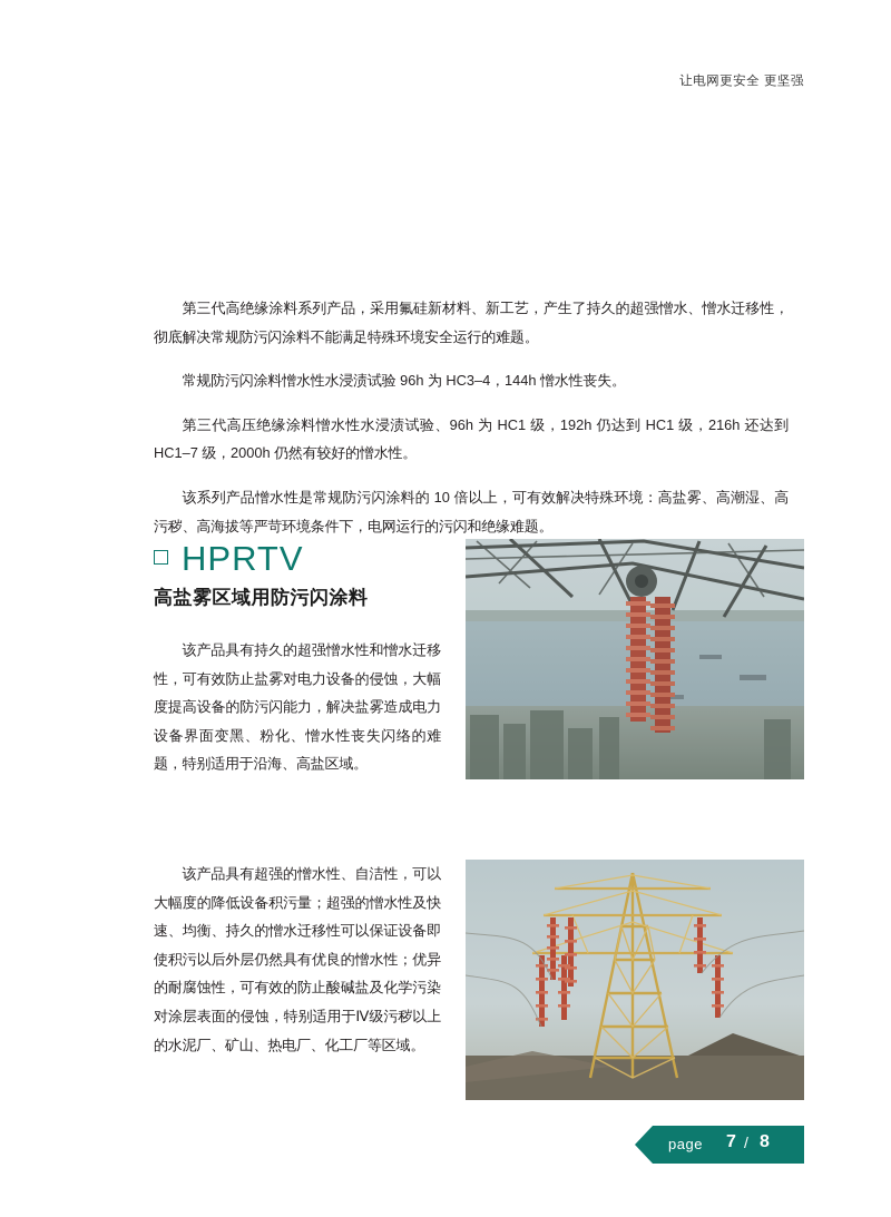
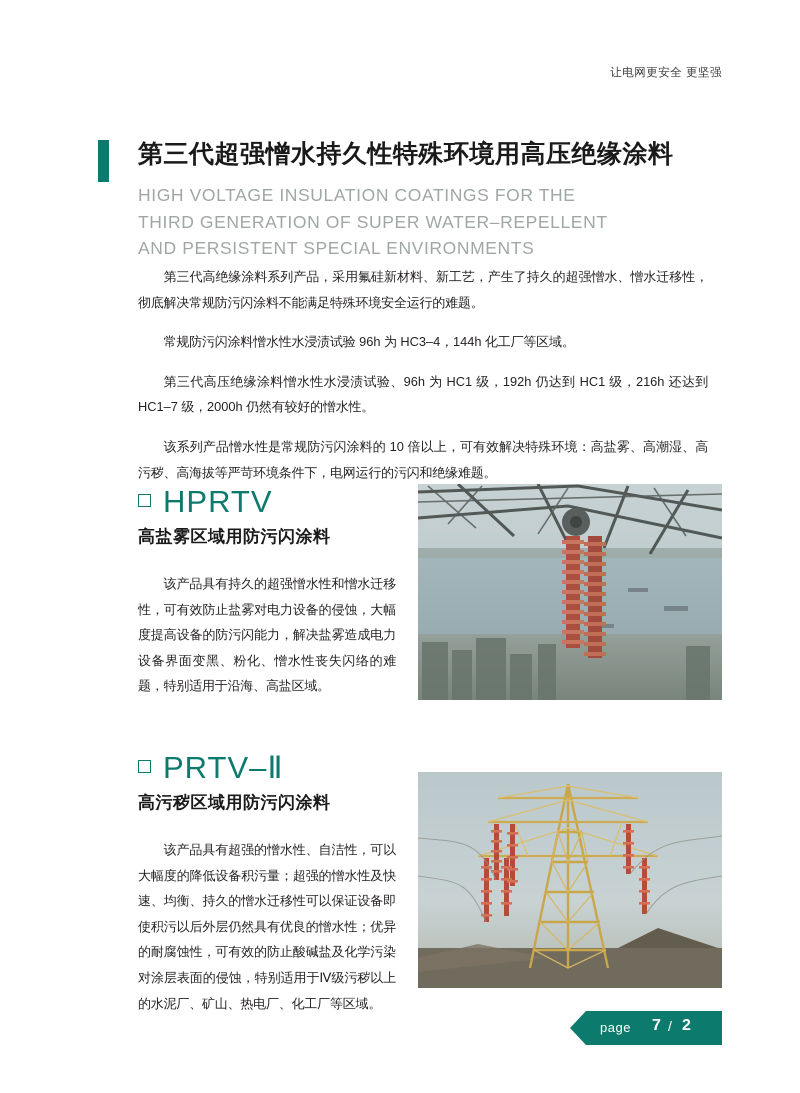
  让电网更安全 更坚强
+ 第三代超强憎水持久性特殊环境用高压绝缘涂料
+ HIGH VOLTAGE INSULATION COATINGS FOR THE
+ THIRD GENERATION OF SUPER WATER–REPELLENT
+ AND PERSISTENT SPECIAL ENVIRONMENTS
  第三代高绝缘涂料系列产品，采用氟硅新材料、新工艺，产生了持久的超强憎水、憎水迁移性，彻底解决常规防污闪涂料不能满足特殊环境安全运行的难题。
- 常规防污闪涂料憎水性水浸渍试验 96h 为 HC3–4，144h 憎水性丧失。
+ 常规防污闪涂料憎水性水浸渍试验 96h 为 HC3–4，144h 化工厂等区域。
  第三代高压绝缘涂料憎水性水浸渍试验、96h 为 HC1 级，192h 仍达到 HC1 级，216h 还达到 HC1–7 级，2000h 仍然有较好的憎水性。
  该系列产品憎水性是常规防污闪涂料的 10 倍以上，可有效解决特殊环境：高盐雾、高潮湿、高污秽、高海拔等严苛环境条件下，电网运行的污闪和绝缘难题。
  HPRTV
  高盐雾区域用防污闪涂料
  该产品具有持久的超强憎水性和憎水迁移性，可有效防止盐雾对电力设备的侵蚀，大幅度提高设备的防污闪能力，解决盐雾造成电力设备界面变黑、粉化、憎水性丧失闪络的难题，特别适用于沿海、高盐区域。
+ PRTV–Ⅱ
+ 高污秽区域用防污闪涂料
  该产品具有超强的憎水性、自洁性，可以大幅度的降低设备积污量；超强的憎水性及快速、均衡、持久的憎水迁移性可以保证设备即使积污以后外层仍然具有优良的憎水性；优异的耐腐蚀性，可有效的防止酸碱盐及化学污染对涂层表面的侵蚀，特别适用于Ⅳ级污秽以上的水泥厂、矿山、热电厂、化工厂等区域。
  page
  7
  /
- 8
+ 2
